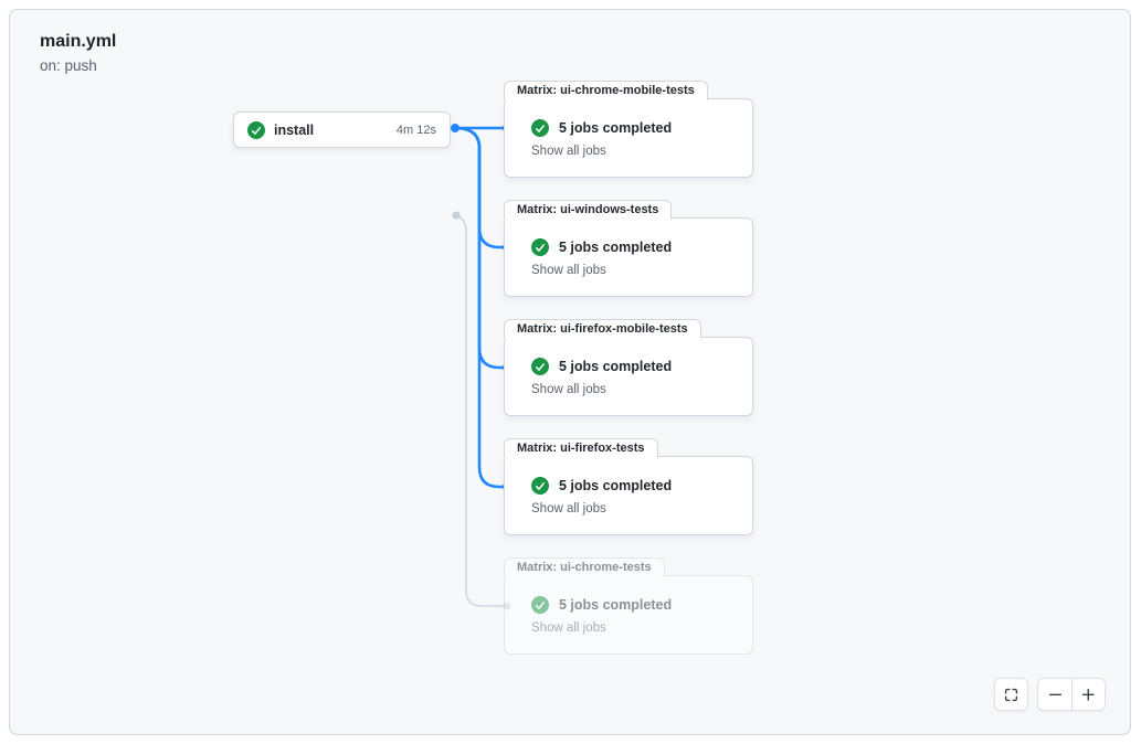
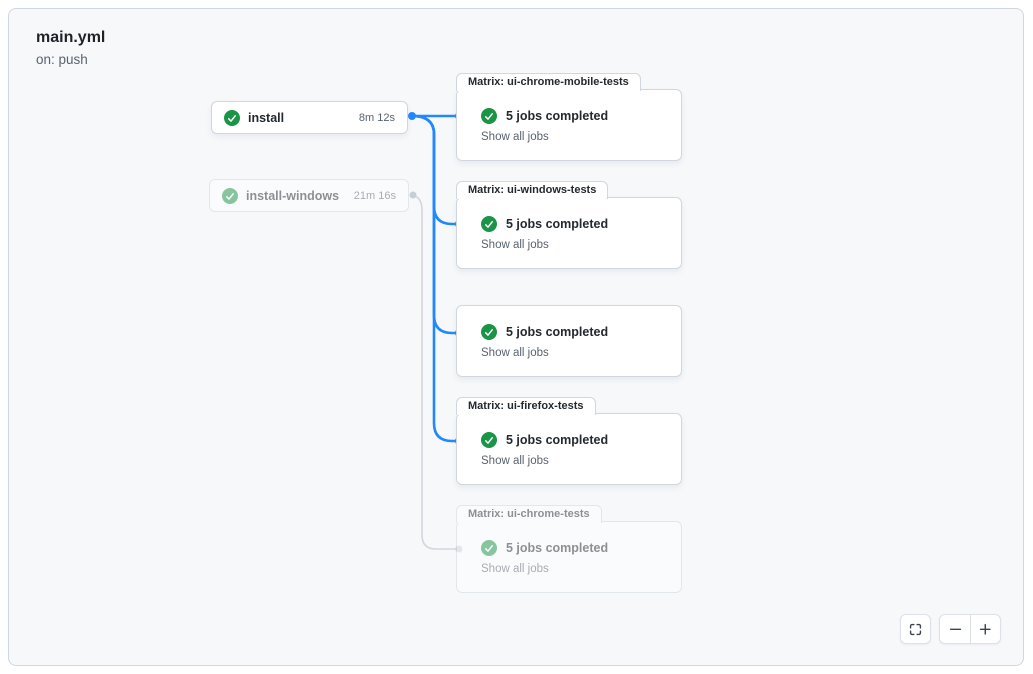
  main.yml
  on: push
  install
- 4m 12s
+ 8m 12s
+ install-windows
+ 21m 16s
  Matrix: ui-chrome-mobile-tests
  5 jobs completed
  Show all jobs
  Matrix: ui-windows-tests
  5 jobs completed
  Show all jobs
- Matrix: ui-firefox-mobile-tests
  5 jobs completed
  Show all jobs
  Matrix: ui-firefox-tests
  5 jobs completed
  Show all jobs
  Matrix: ui-chrome-tests
  5 jobs completed
  Show all jobs
